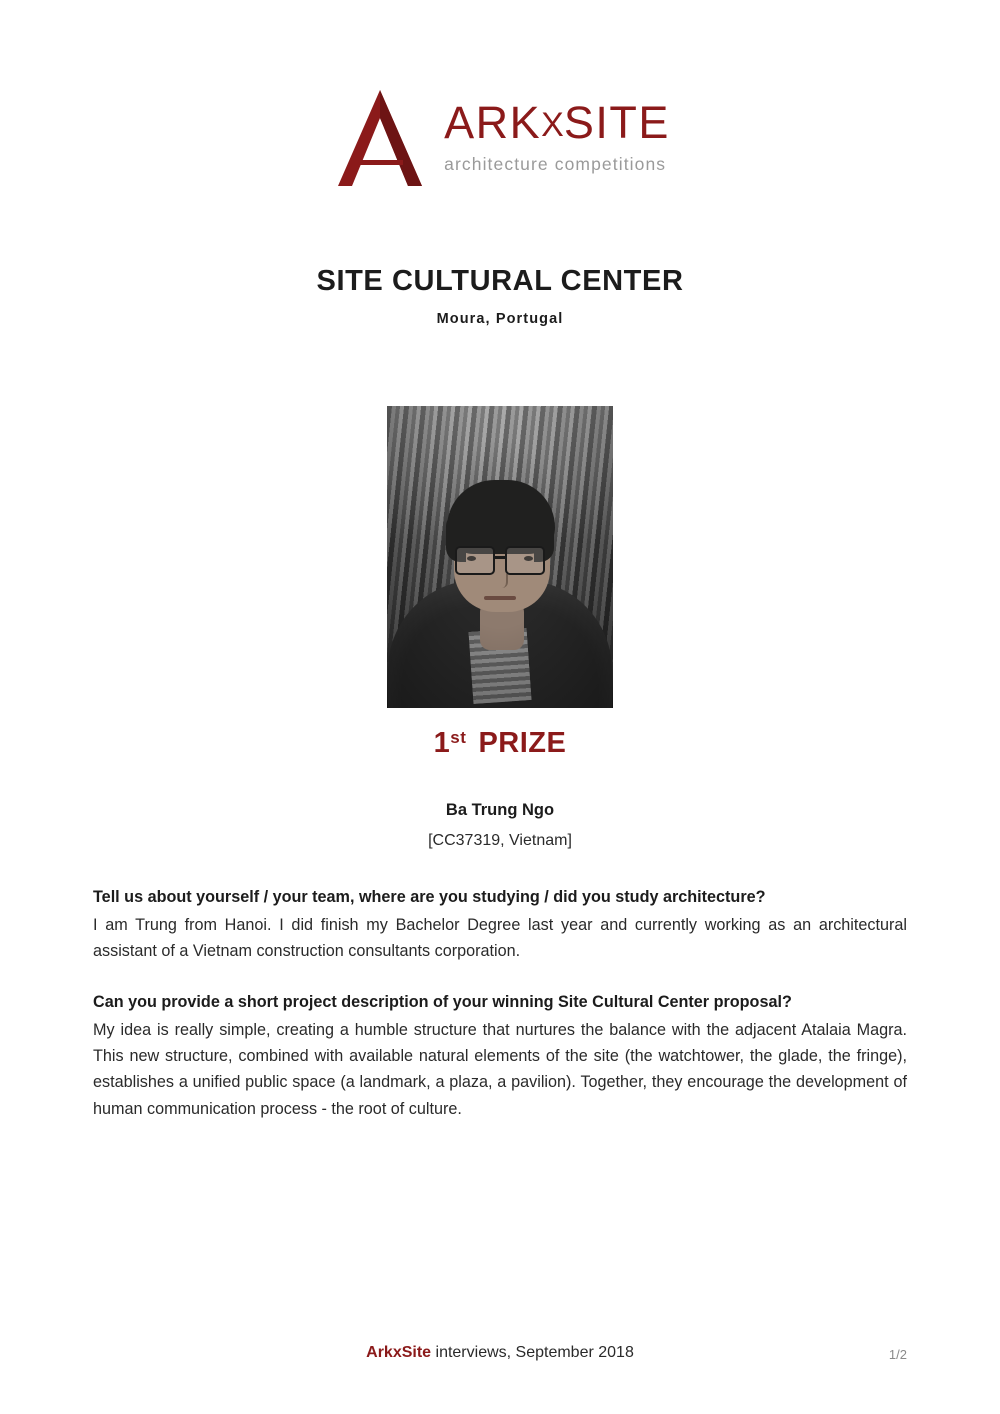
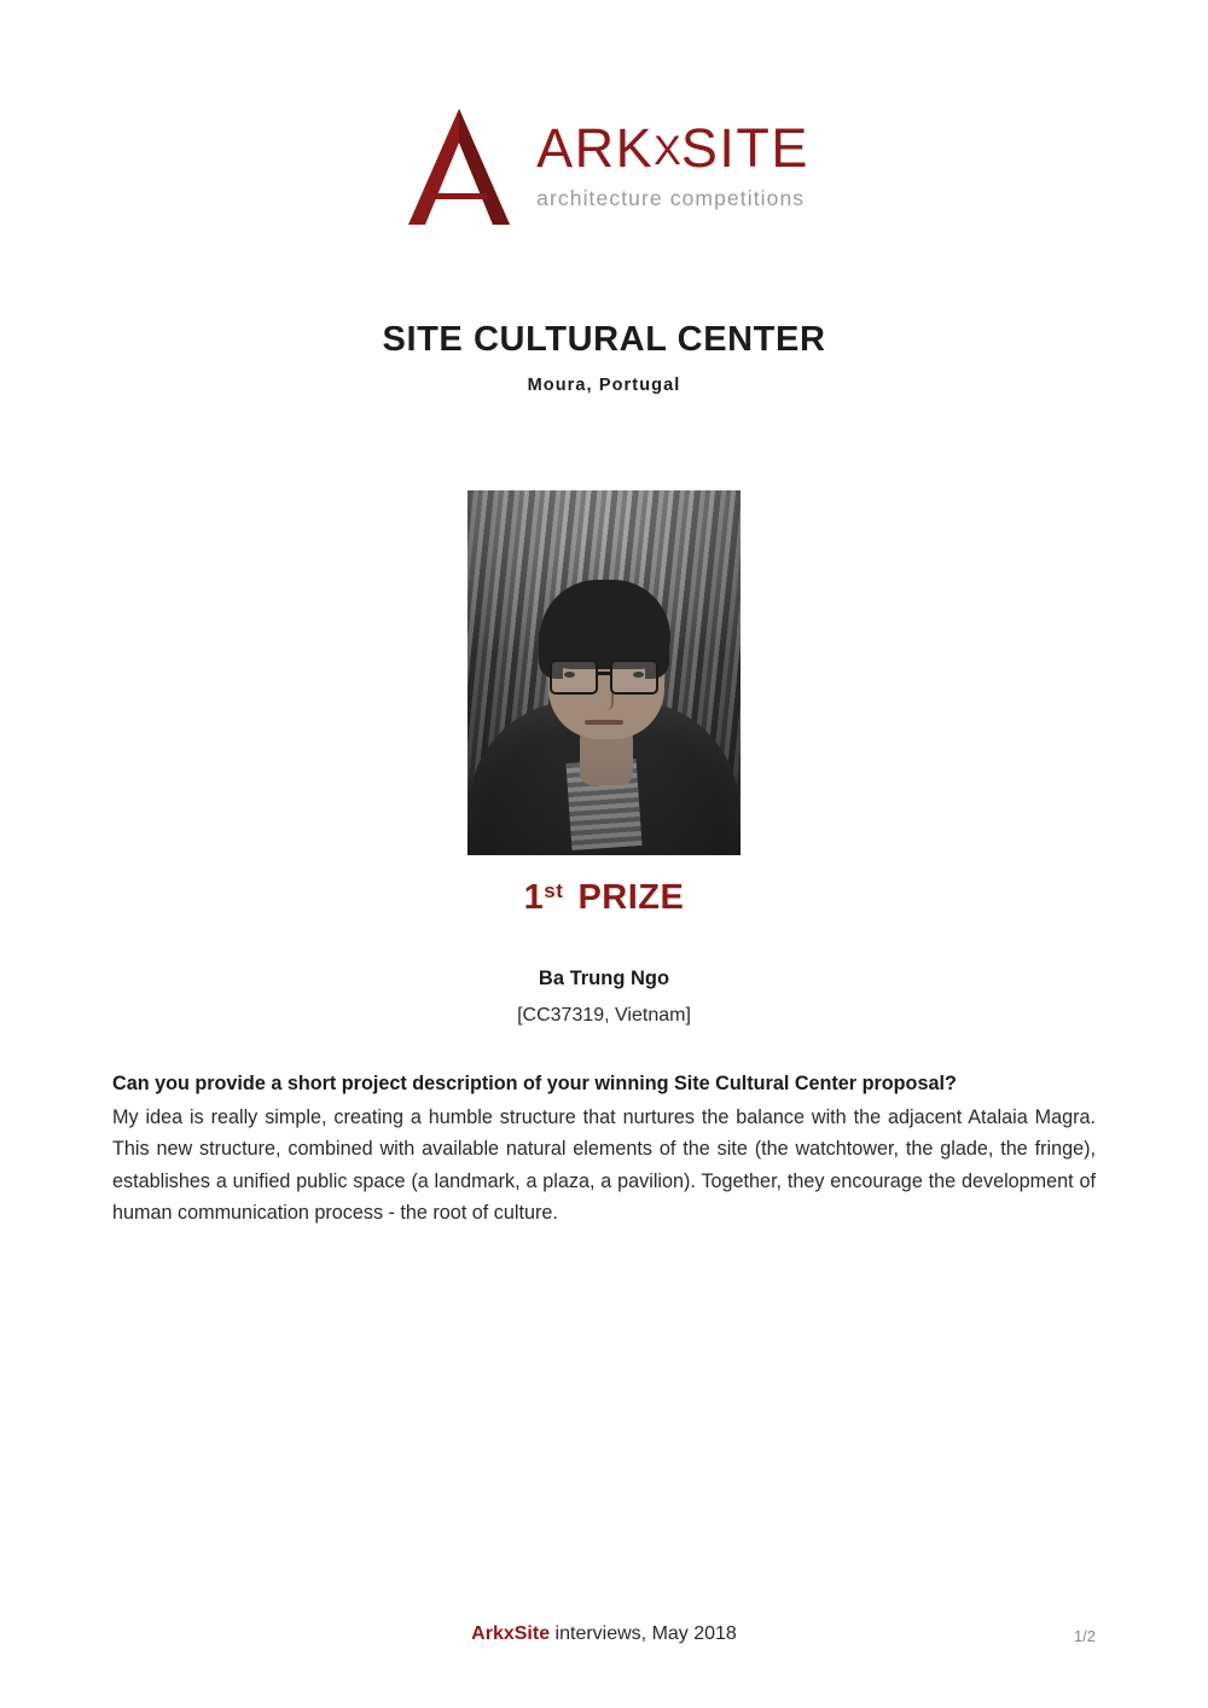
  ARKXSITE
  architecture competitions
  SITE CULTURAL CENTER
  Moura, Portugal
  1st PRIZE
  Ba Trung Ngo
  [CC37319, Vietnam]
- Tell us about yourself / your team, where are you studying / did you study architecture?
- I am Trung from Hanoi. I did finish my Bachelor Degree last year and currently working as an architectural assistant of a Vietnam construction consultants corporation.
  Can you provide a short project description of your winning Site Cultural Center proposal?
  My idea is really simple, creating a humble structure that nurtures the balance with the adjacent Atalaia Magra. This new structure, combined with available natural elements of the site (the watchtower, the glade, the fringe), establishes a unified public space (a landmark, a plaza, a pavilion). Together, they encourage the development of human communication process - the root of culture.
- ArkxSite interviews, September 2018
+ ArkxSite interviews, May 2018
  1/2
